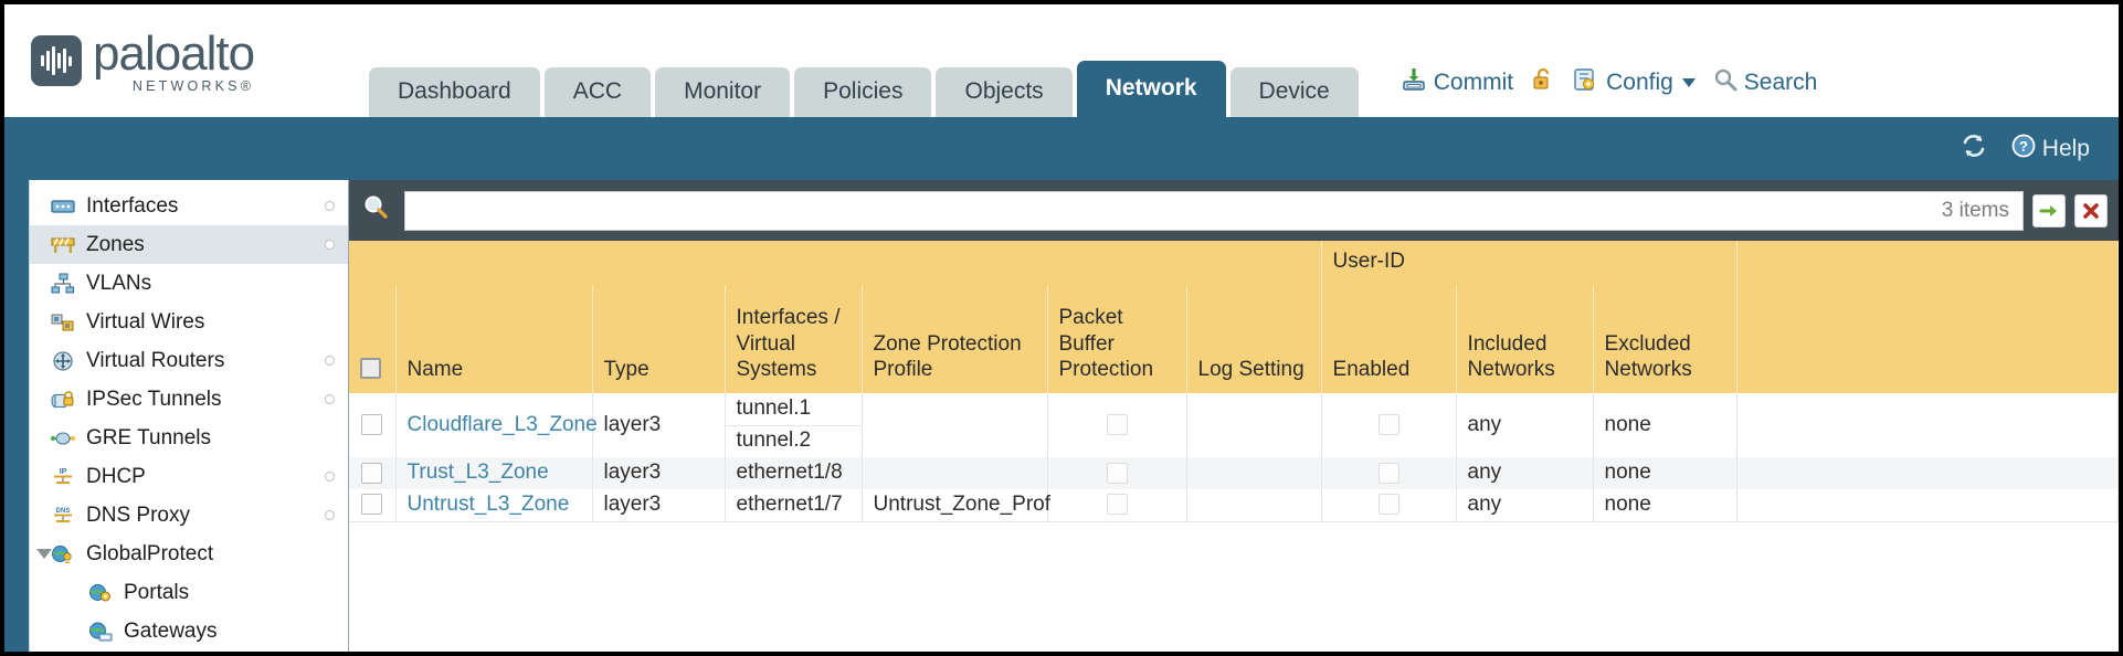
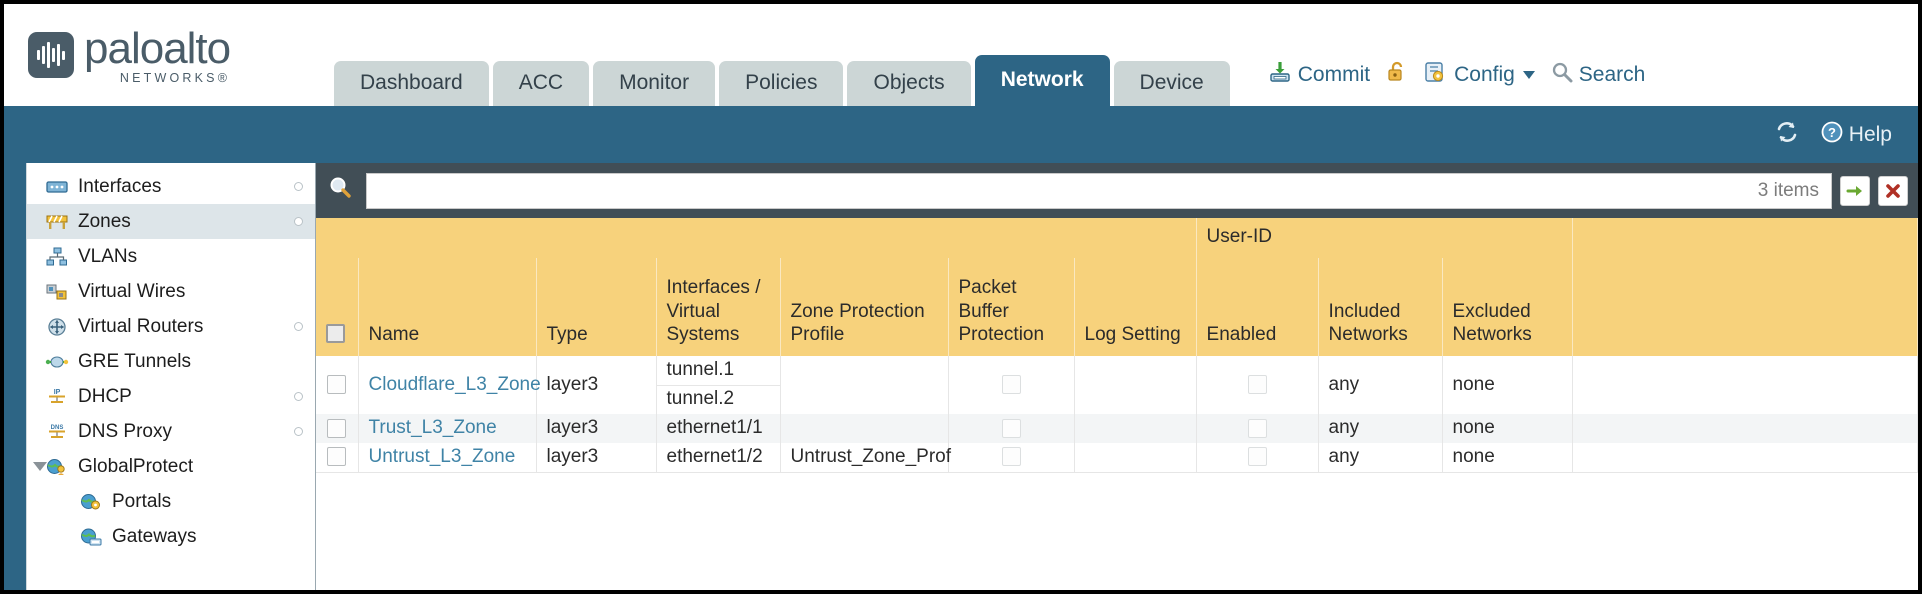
  paloalto
  NETWORKS®
  Dashboard
  ACC
  Monitor
  Policies
  Objects
  Network
  Device
  Commit
  Config
  Search
  ?
  Help
  Interfaces
  Zones
  VLANs
  Virtual Wires
  Virtual Routers
- IPSec Tunnels
  GRE Tunnels
  DHCP
  DNS Proxy
  GlobalProtect
  Portals
  Gateways
  3 items
  	User-ID
  	Name	Type	Interfaces / Virtual Systems	Zone Protection Profile	Packet Buffer Protection	Log Setting	Enabled	Included Networks	Excluded Networks
  	Cloudflare_L3_Zone	layer3	tunnel.1					any	none
  tunnel.2
- 	Trust_L3_Zone	layer3	ethernet1/8					any	none
+ 	Trust_L3_Zone	layer3	ethernet1/1					any	none
- 	Untrust_L3_Zone	layer3	ethernet1/7	Untrust_Zone_Prof				any	none
+ 	Untrust_L3_Zone	layer3	ethernet1/2	Untrust_Zone_Prof				any	none
